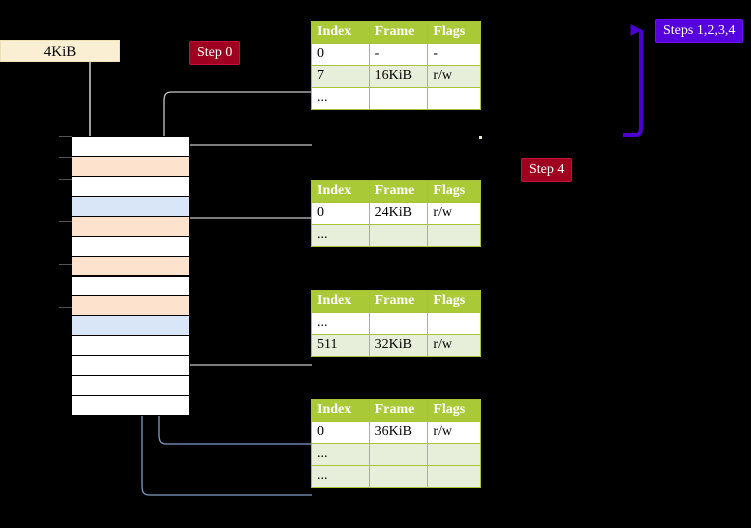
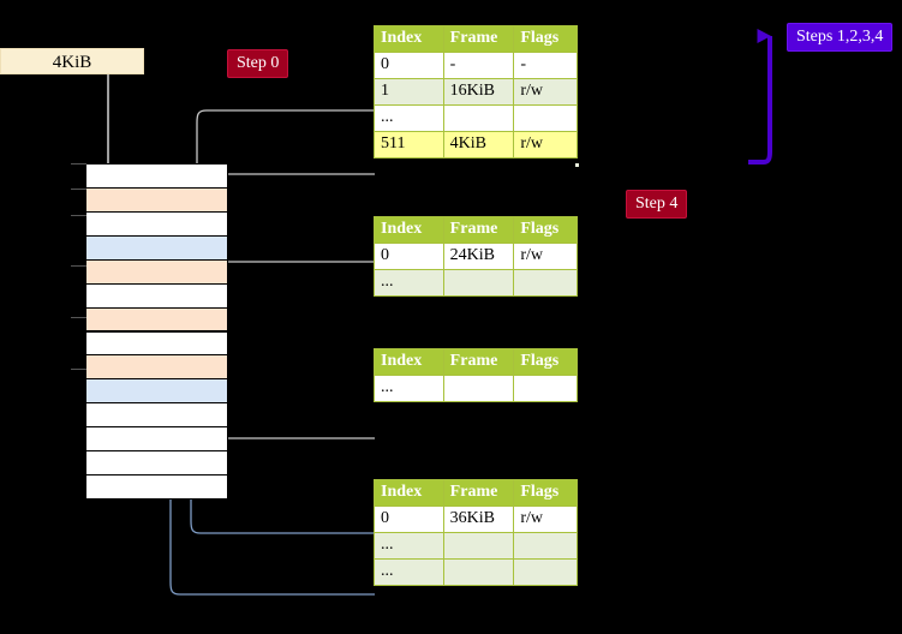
  4KiB
  Step 0
  Steps 1,2,3,4
  Step 4
  Index	Frame	Flags
  0	-	-
- 7	16KiB	r/w
+ 1	16KiB	r/w
  ...
+ 511	4KiB	r/w
  Index	Frame	Flags
  0	24KiB	r/w
  ...
  Index	Frame	Flags
  ...
- 511	32KiB	r/w
  Index	Frame	Flags
  0	36KiB	r/w
  ...
  ...
